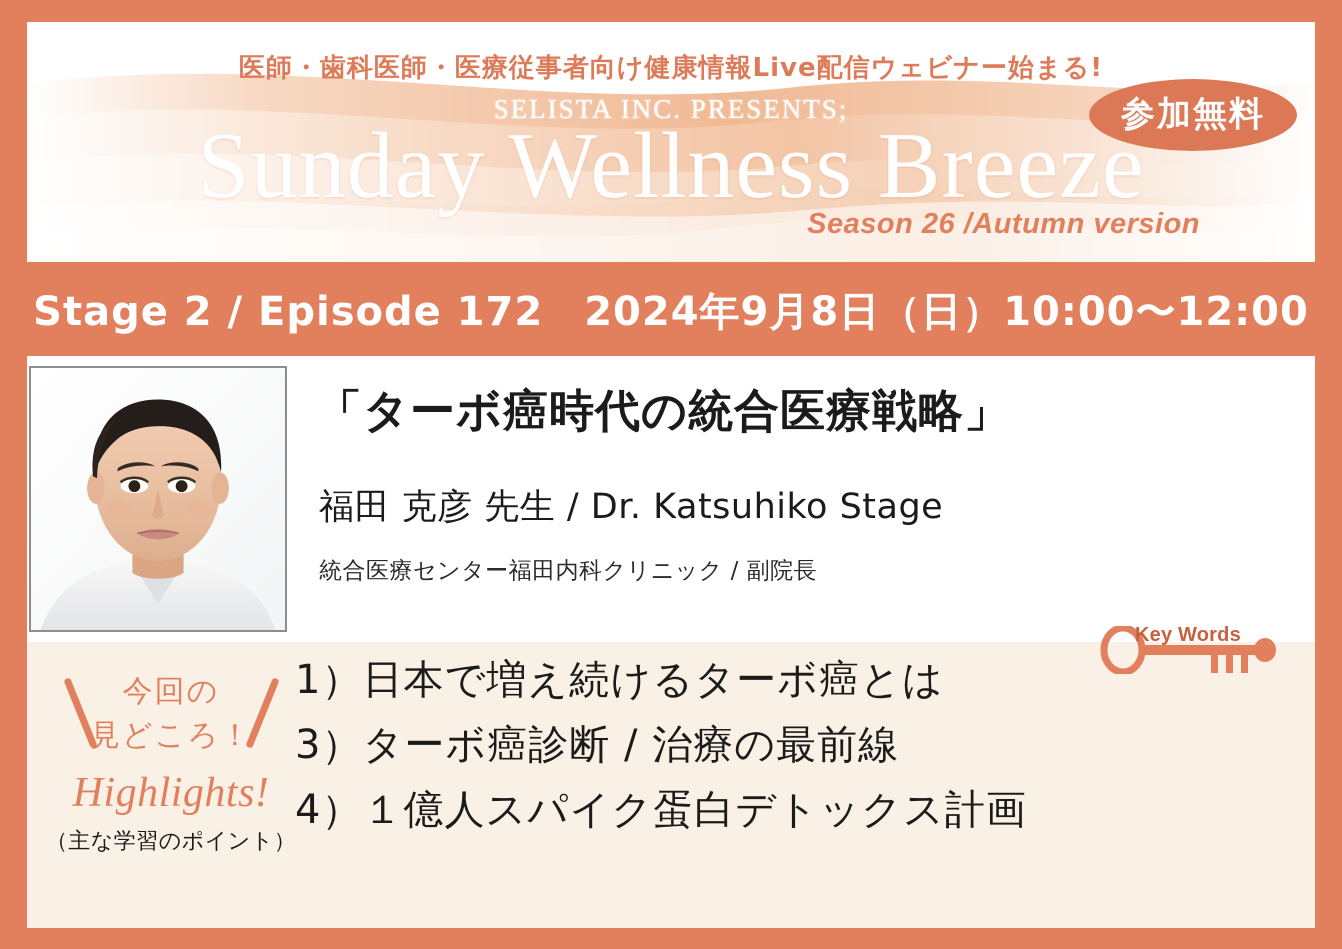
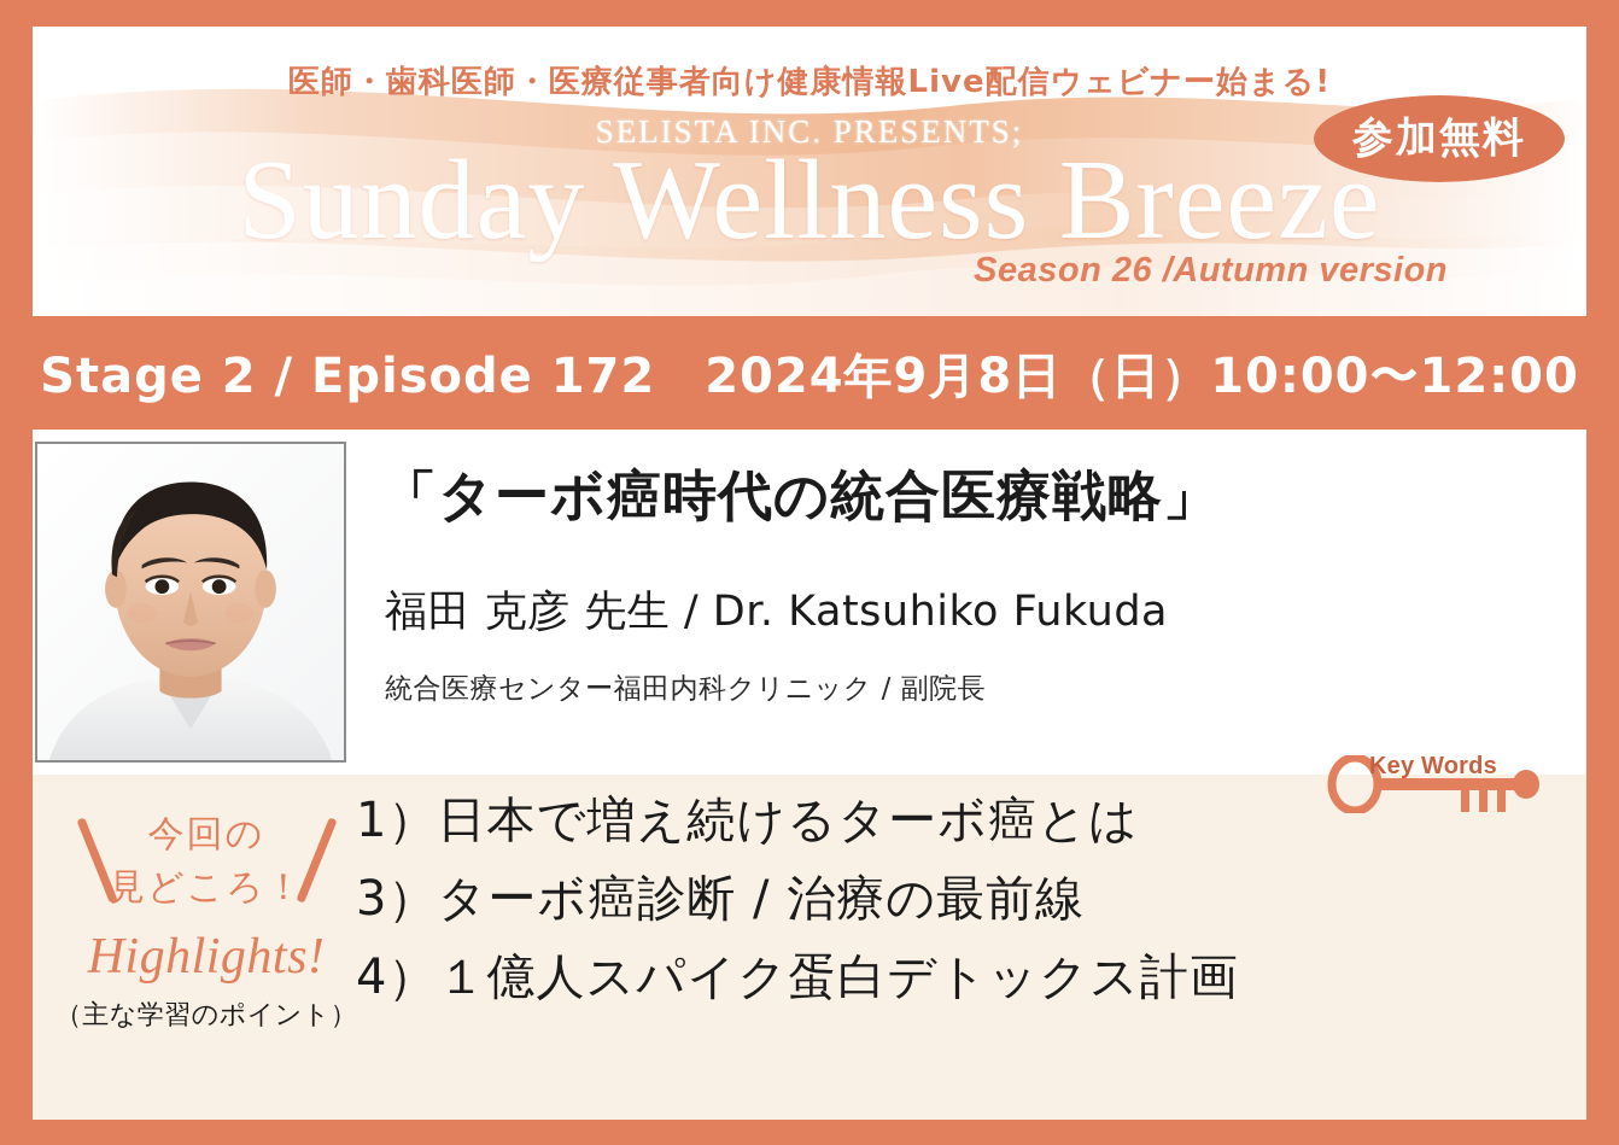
  医師・歯科医師・医療従事者向け健康情報Live配信ウェビナー始まる!
  SELISTA INC. PRESENTS;
  Sunday Wellness Breeze
  Season 26 /Autumn version
  参加無料
  Stage 2 / Episode 172 2024年9月8日（日）10:00〜12:00
  「ターボ癌時代の統合医療戦略」
- 福田 克彦 先生 / Dr. Katsuhiko Stage
+ 福田 克彦 先生 / Dr. Katsuhiko Fukuda
  統合医療センター福田内科クリニック / 副院長
  今回の
  見どころ！
  Highlights!
  （主な学習のポイント）
  1）日本で増え続けるターボ癌とは
  3）ターボ癌診断 / 治療の最前線
  4）１億人スパイク蛋白デトックス計画
  Key Words
